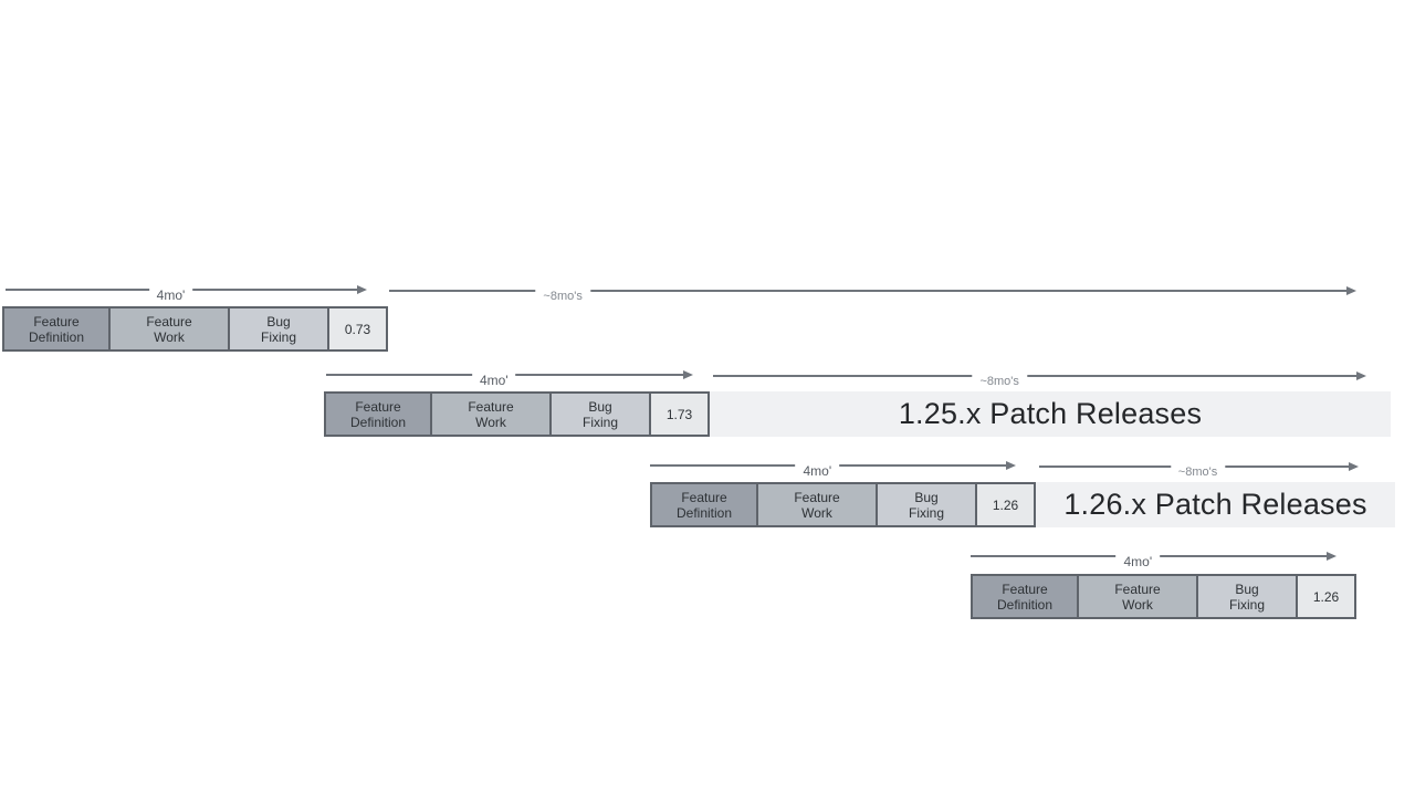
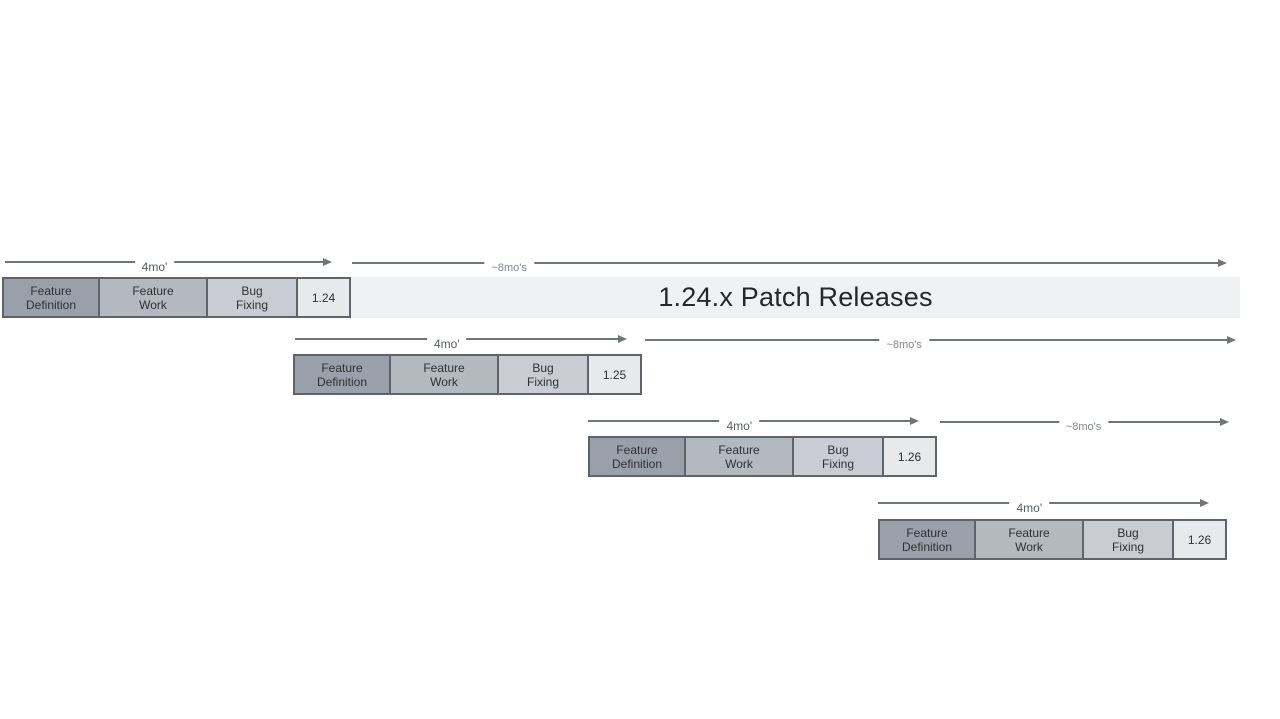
  4mo'
  ~8mo's
  Feature
  Definition
  Feature
  Work
  Bug
  Fixing
- 0.73
+ 1.24
+ 1.24.x Patch Releases
  4mo'
  ~8mo's
  Feature
  Definition
  Feature
  Work
  Bug
  Fixing
- 1.73
+ 1.25
- 1.25.x Patch Releases
  4mo'
  ~8mo's
  Feature
  Definition
  Feature
  Work
  Bug
  Fixing
  1.26
- 1.26.x Patch Releases
  4mo'
  Feature
  Definition
  Feature
  Work
  Bug
  Fixing
  1.26
